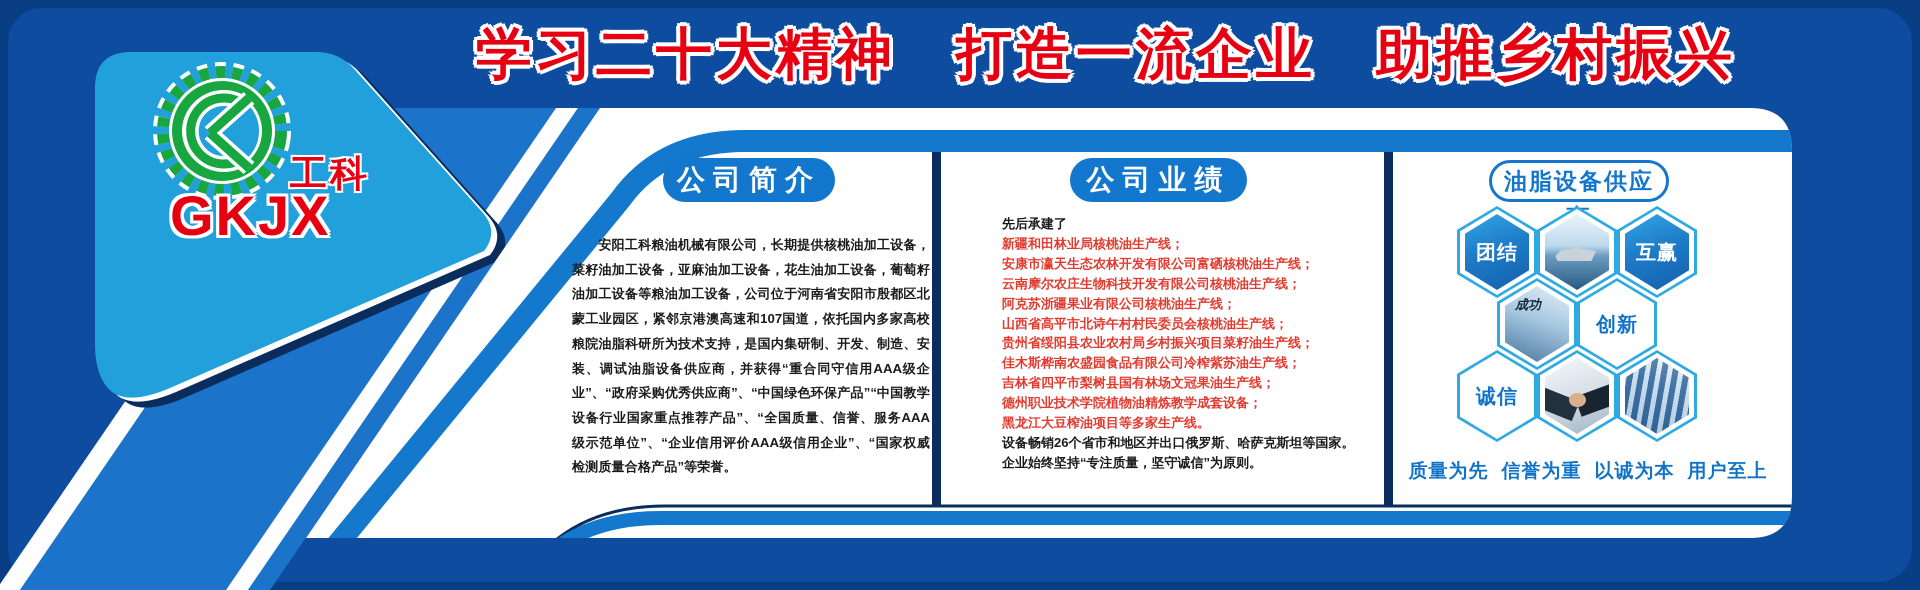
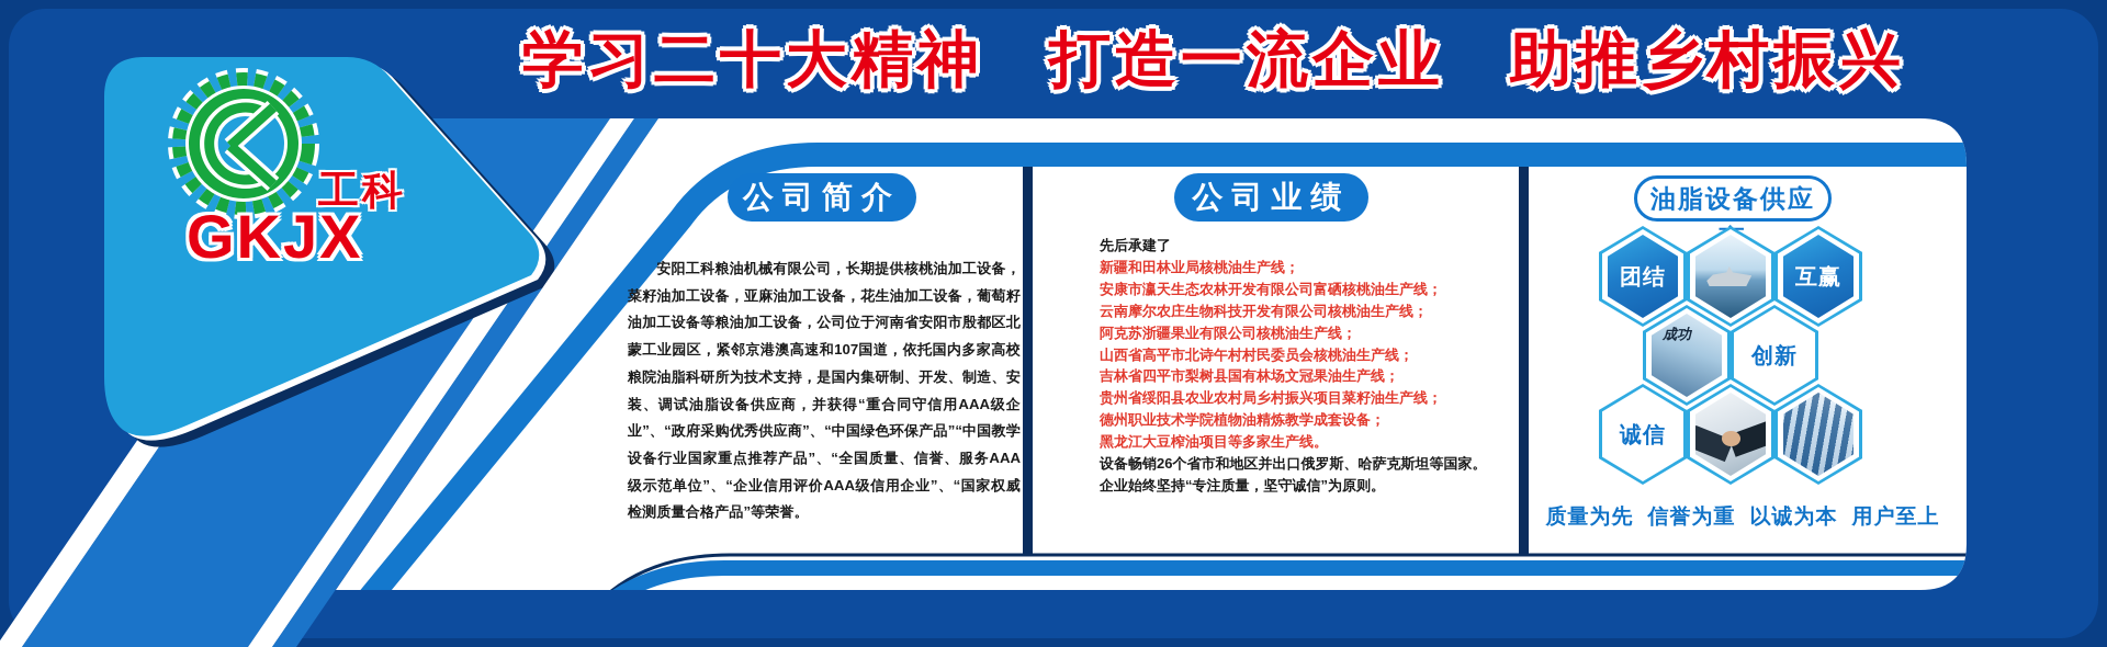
  学习二十大精神 打造一流企业 助推乡村振兴
  工科
  GKJX
  公司简介
  安阳工科粮油机械有限公司，长期提供核桃油加工设备，菜籽油加工设备，亚麻油加工设备，花生油加工设备，葡萄籽油加工设备等粮油加工设备，公司位于河南省安阳市殷都区北蒙工业园区，紧邻京港澳高速和107国道，依托国内多家高校粮院油脂科研所为技术支持，是国内集研制、开发、制造、安装、调试油脂设备供应商，并获得“重合同守信用AAA级企业”、“政府采购优秀供应商”、“中国绿色环保产品”“中国教学设备行业国家重点推荐产品”、“全国质量、信誉、服务AAA级示范单位”、“企业信用评价AAA级信用企业”、“国家权威检测质量合格产品”等荣誉。
  公司业绩
  先后承建了
  新疆和田林业局核桃油生产线；
  安康市瀛天生态农林开发有限公司富硒核桃油生产线；
  云南摩尔农庄生物科技开发有限公司核桃油生产线；
  阿克苏浙疆果业有限公司核桃油生产线；
  山西省高平市北诗午村村民委员会核桃油生产线；
- 贵州省绥阳县农业农村局乡村振兴项目菜籽油生产线；
+ 吉林省四平市梨树县国有林场文冠果油生产线；
- 佳木斯桦南农盛园食品有限公司冷榨紫苏油生产线；
- 吉林省四平市梨树县国有林场文冠果油生产线；
+ 贵州省绥阳县农业农村局乡村振兴项目菜籽油生产线；
  德州职业技术学院植物油精炼教学成套设备；
  黑龙江大豆榨油项目等多家生产线。
  设备畅销26个省市和地区并出口俄罗斯、哈萨克斯坦等国家。
  企业始终坚持“专注质量，坚守诚信”为原则。
  油脂设备供应
  团结
  互赢
  成功
  创新
  诚信
  质量为先
  信誉为重
  以诚为本
  用户至上
